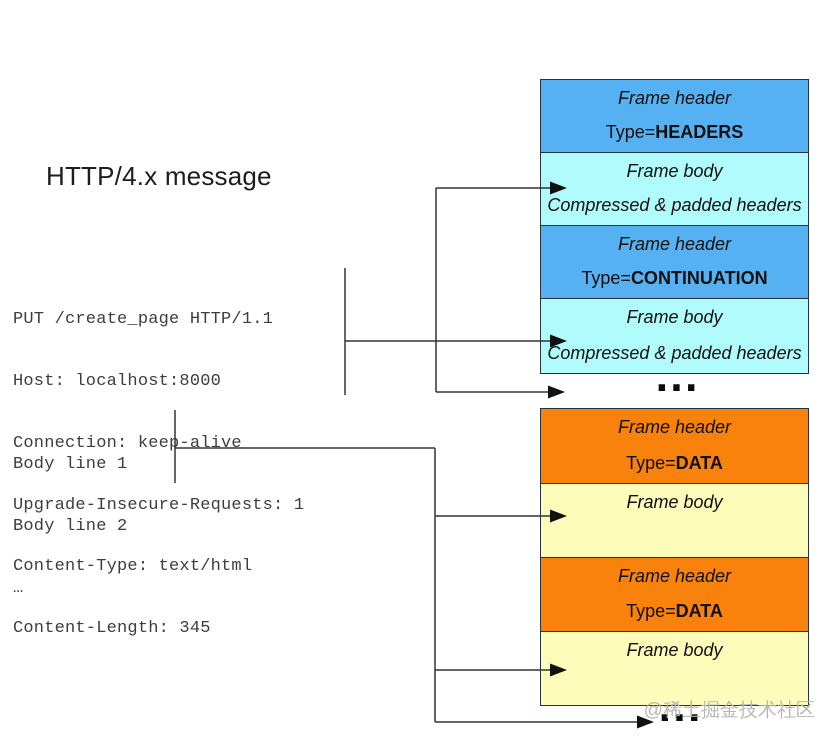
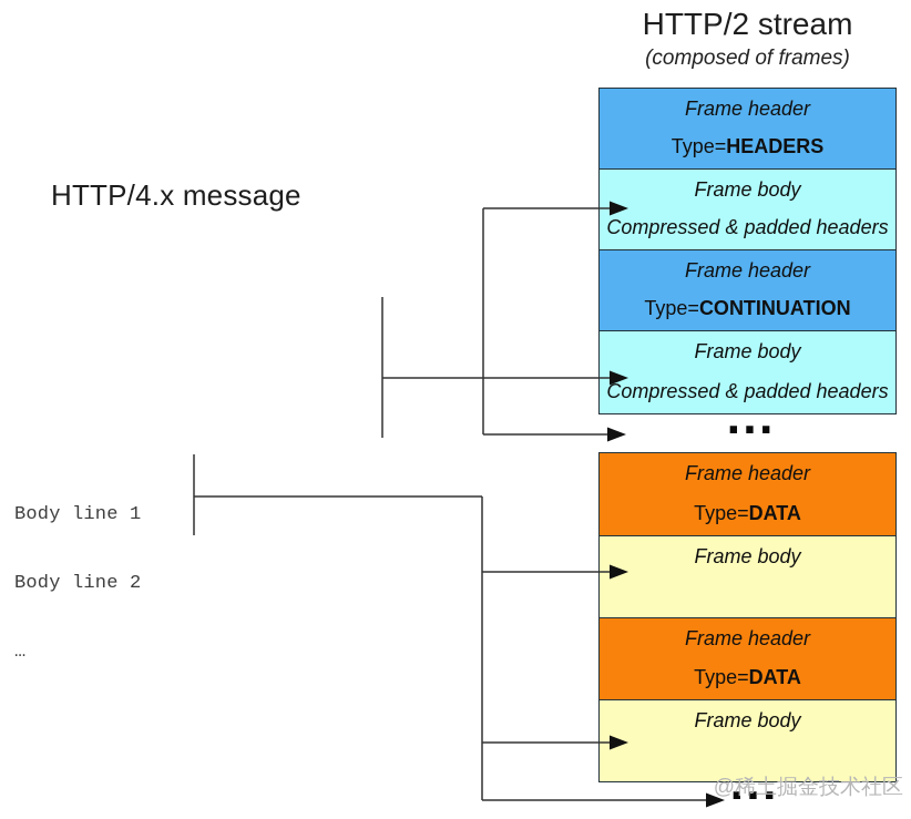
  HTTP/4.x message
- PUT /create_page HTTP/1.1
- Host: localhost:8000
- Connection: keep-alive
- Upgrade-Insecure-Requests: 1
- Content-Type: text/html
- Content-Length: 345
  Body line 1
  Body line 2
  …
+ HTTP/2 stream
+ (composed of frames)
  Frame header
  Type=HEADERS
  Frame body
  Compressed & padded headers
  Frame header
  Type=CONTINUATION
  Frame body
  Compressed & padded headers
  ...
  Frame header
  Type=DATA
  Frame body
  Frame header
  Type=DATA
  Frame body
  ...
  @稀土掘金技术社区
